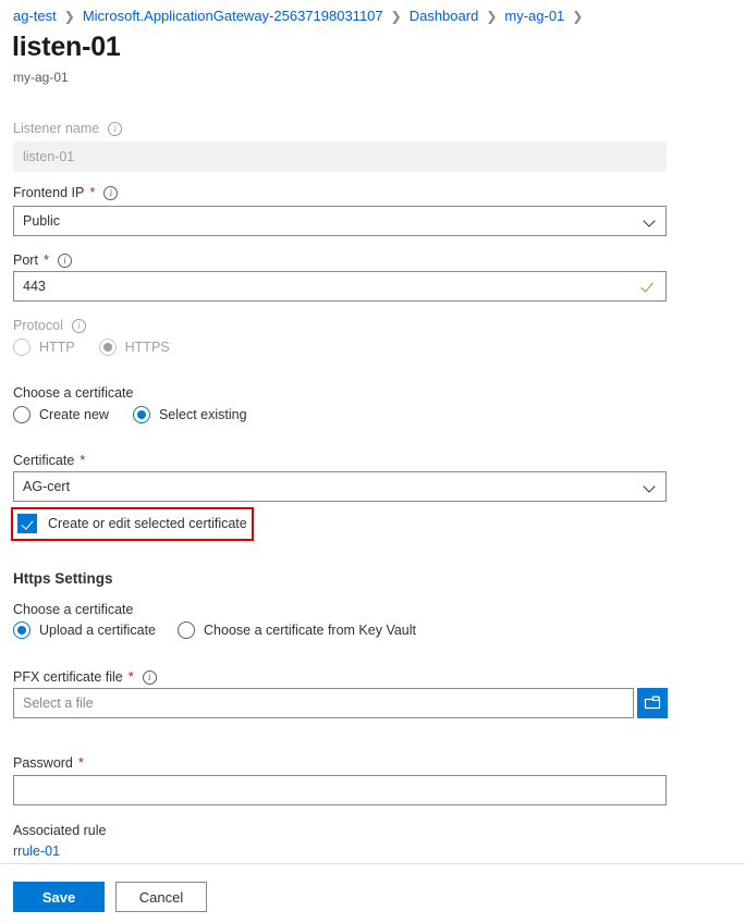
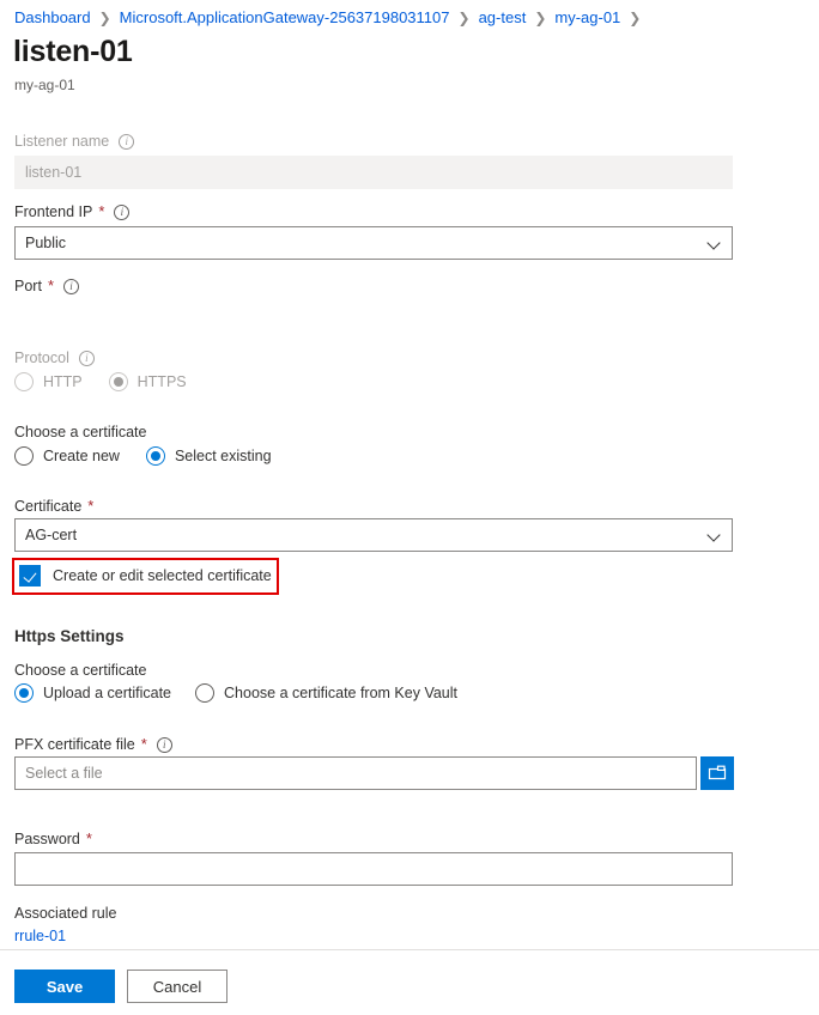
- ag-test
+ Dashboard
  ❯
  Microsoft.ApplicationGateway-25637198031107
  ❯
- Dashboard
+ ag-test
  ❯
  my-ag-01
  ❯
  listen-01
  my-ag-01
  Listener name
  i
  listen-01
  Frontend IP
  *
  i
  Public
  Port
  *
  i
- 443
  Protocol
  i
  HTTP
  HTTPS
  Choose a certificate
  Create new
  Select existing
  Certificate
  *
  AG-cert
  Create or edit selected certificate
  Https Settings
  Choose a certificate
  Upload a certificate
  Choose a certificate from Key Vault
  PFX certificate file
  *
  i
  Select a file
  Password
  *
  Associated rule
  rrule-01
  Save
  Cancel
